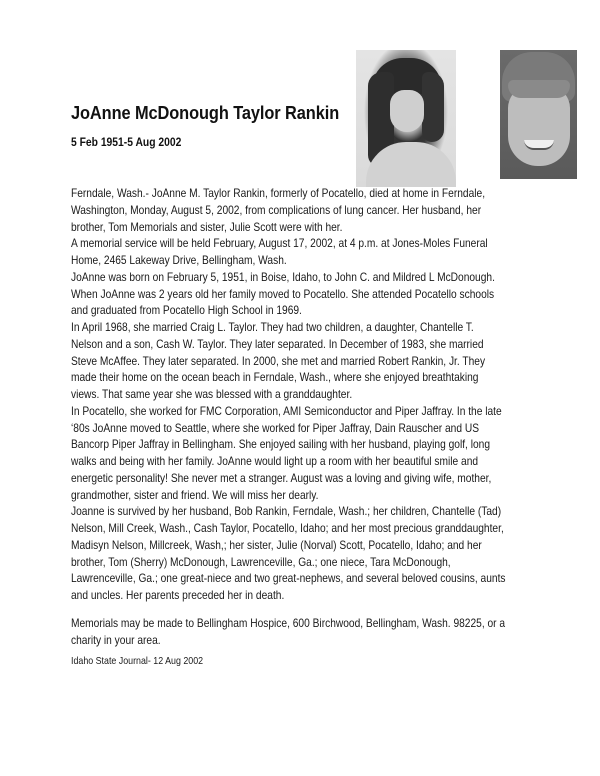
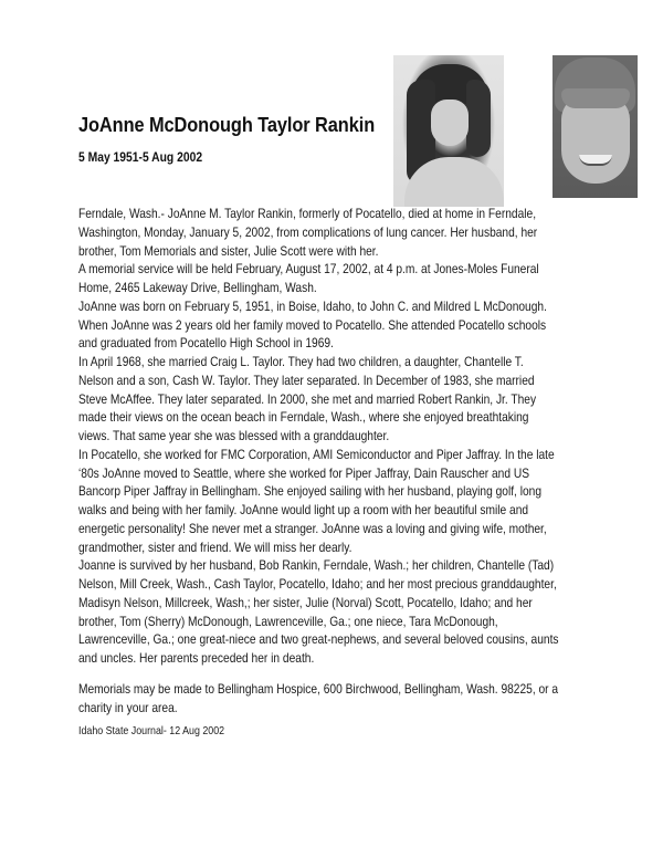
  JoAnne McDonough Taylor Rankin
- 5 Feb 1951-5 Aug 2002
+ 5 May 1951-5 Aug 2002
  Ferndale, Wash.- JoAnne M. Taylor Rankin, formerly of Pocatello, died at home in Ferndale,
- Washington, Monday, August 5, 2002, from complications of lung cancer. Her husband, her
+ Washington, Monday, January 5, 2002, from complications of lung cancer. Her husband, her
  brother, Tom Memorials and sister, Julie Scott were with her.
  A memorial service will be held February, August 17, 2002, at 4 p.m. at Jones-Moles Funeral
  Home, 2465 Lakeway Drive, Bellingham, Wash.
  JoAnne was born on February 5, 1951, in Boise, Idaho, to John C. and Mildred L McDonough.
  When JoAnne was 2 years old her family moved to Pocatello. She attended Pocatello schools
  and graduated from Pocatello High School in 1969.
  In April 1968, she married Craig L. Taylor. They had two children, a daughter, Chantelle T.
  Nelson and a son, Cash W. Taylor. They later separated. In December of 1983, she married
  Steve McAffee. They later separated. In 2000, she met and married Robert Rankin, Jr. They
- made their home on the ocean beach in Ferndale, Wash., where she enjoyed breathtaking
+ made their views on the ocean beach in Ferndale, Wash., where she enjoyed breathtaking
  views. That same year she was blessed with a granddaughter.
  In Pocatello, she worked for FMC Corporation, AMI Semiconductor and Piper Jaffray. In the late
  ‘80s JoAnne moved to Seattle, where she worked for Piper Jaffray, Dain Rauscher and US
  Bancorp Piper Jaffray in Bellingham. She enjoyed sailing with her husband, playing golf, long
  walks and being with her family. JoAnne would light up a room with her beautiful smile and
- energetic personality! She never met a stranger. August was a loving and giving wife, mother,
+ energetic personality! She never met a stranger. JoAnne was a loving and giving wife, mother,
  grandmother, sister and friend. We will miss her dearly.
  Joanne is survived by her husband, Bob Rankin, Ferndale, Wash.; her children, Chantelle (Tad)
  Nelson, Mill Creek, Wash., Cash Taylor, Pocatello, Idaho; and her most precious granddaughter,
  Madisyn Nelson, Millcreek, Wash,; her sister, Julie (Norval) Scott, Pocatello, Idaho; and her
  brother, Tom (Sherry) McDonough, Lawrenceville, Ga.; one niece, Tara McDonough,
  Lawrenceville, Ga.; one great-niece and two great-nephews, and several beloved cousins, aunts
  and uncles. Her parents preceded her in death.
  Memorials may be made to Bellingham Hospice, 600 Birchwood, Bellingham, Wash. 98225, or a
  charity in your area.
  Idaho State Journal- 12 Aug 2002
